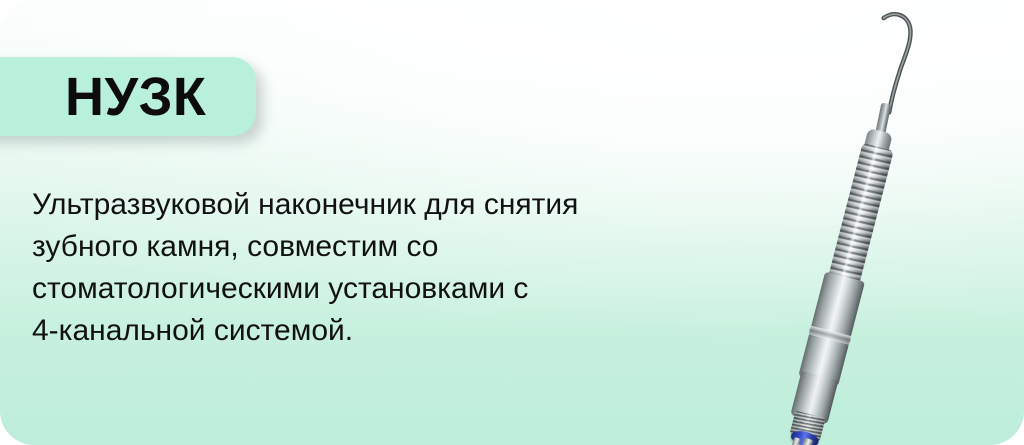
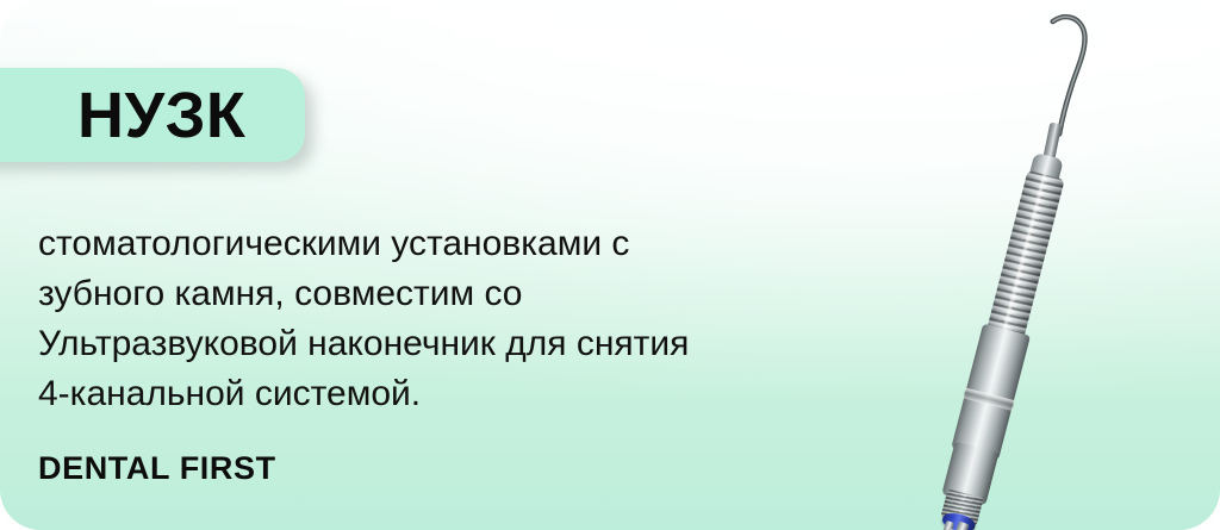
  НУЗК
- Ультразвуковой наконечник для снятия
+ стоматологическими установками с
  зубного камня, совместим со
- стоматологическими установками с
+ Ультразвуковой наконечник для снятия
  4-канальной системой.
+ DENTAL FIRST
